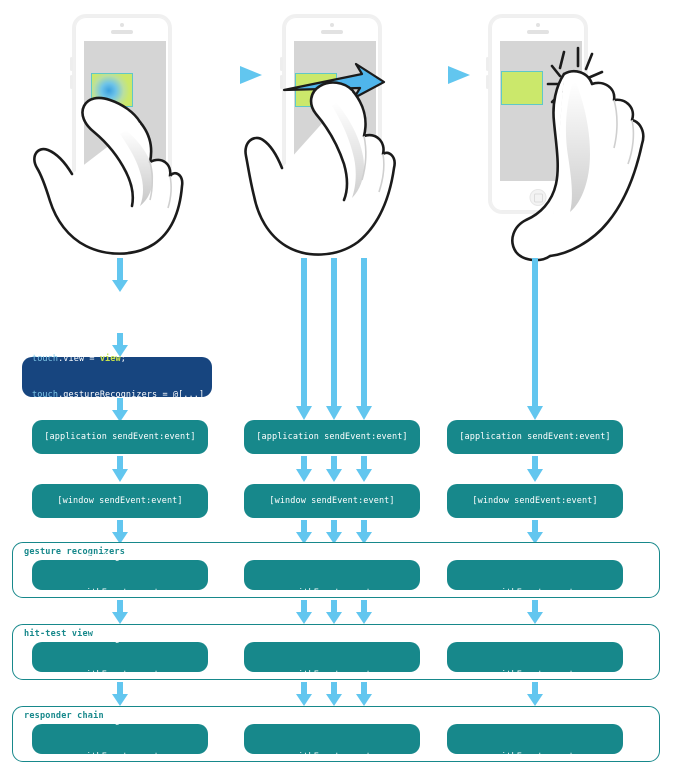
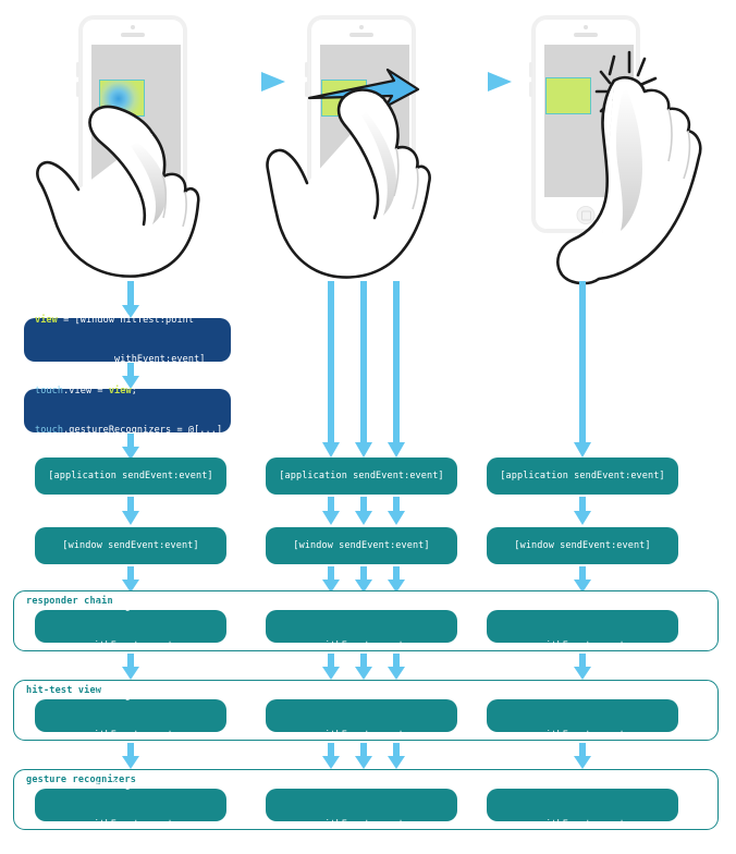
+ view = [window hitTest:point
+ withEvent:event]
  touch.view = view;
  touch.gestureRecognizers = @[...]
  [application sendEvent:event]
  [application sendEvent:event]
  [application sendEvent:event]
  [window sendEvent:event]
  [window sendEvent:event]
  [window sendEvent:event]
- gesture recognizers
+ responder chain
  touchesBegan:touches
  withEvent:event
  touchesMoved:touches
  withEvent:event
  touchesEnded:touches
  withEvent:event
  hit-test view
  touchesBegan:touches
  withEvent:event
  touchesMoved:touches
  withEvent:event
  touchesEnded:touches
  withEvent:event
- responder chain
+ gesture recognizers
  touchesBegan:touches
  withEvent:event
  touchesMoved:touches
  withEvent:event
  touchesEnded:touches
  withEvent:event
